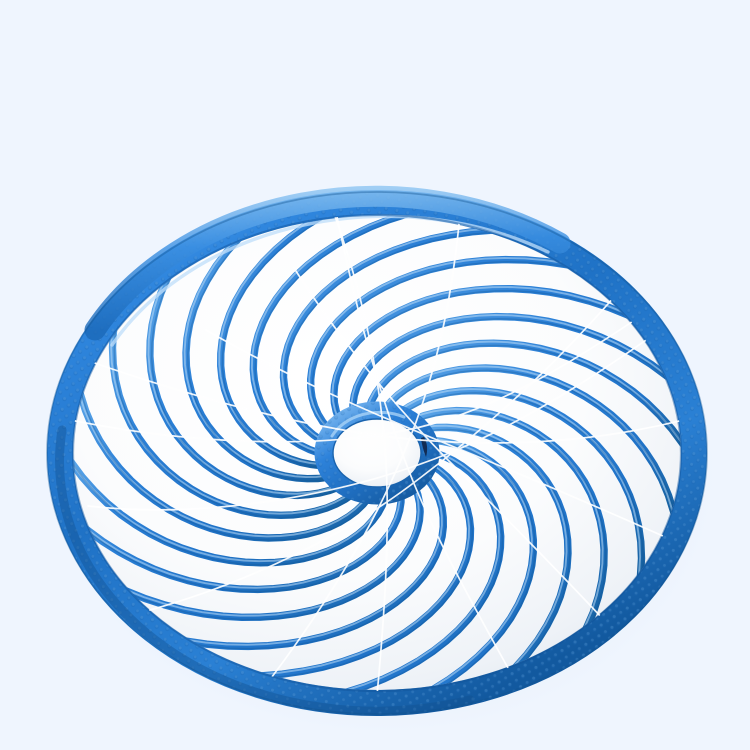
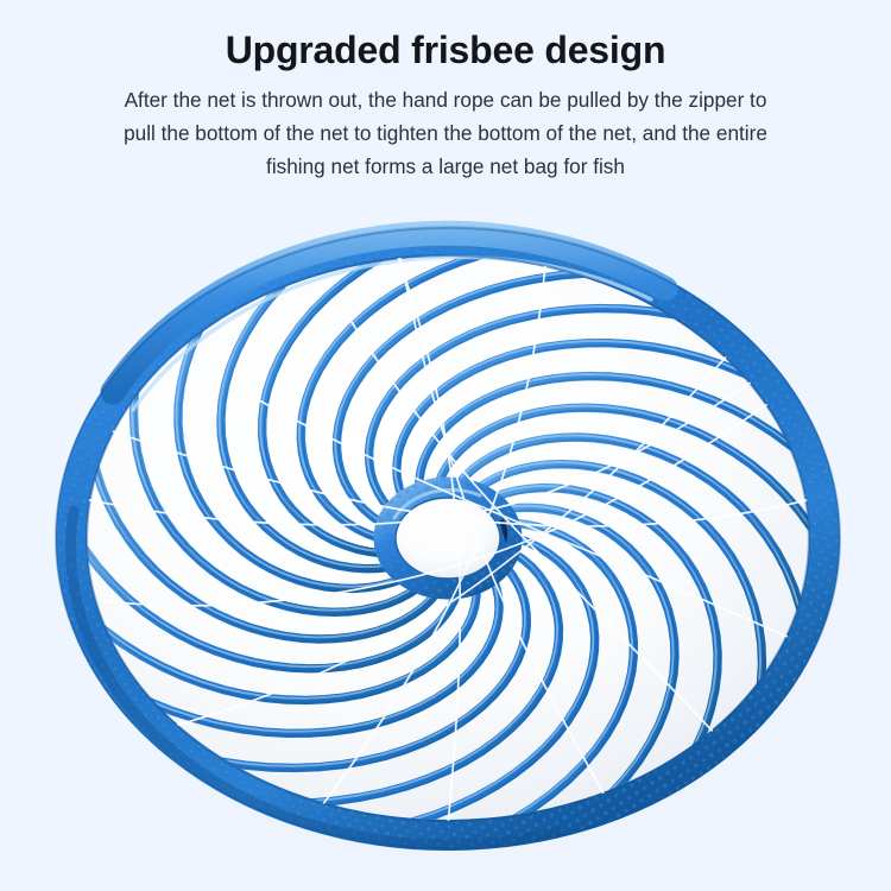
+ Upgraded frisbee design
+ After the net is thrown out, the hand rope can be pulled by the zipper to
+ pull the bottom of the net to tighten the bottom of the net, and the entire
+ fishing net forms a large net bag for fish
